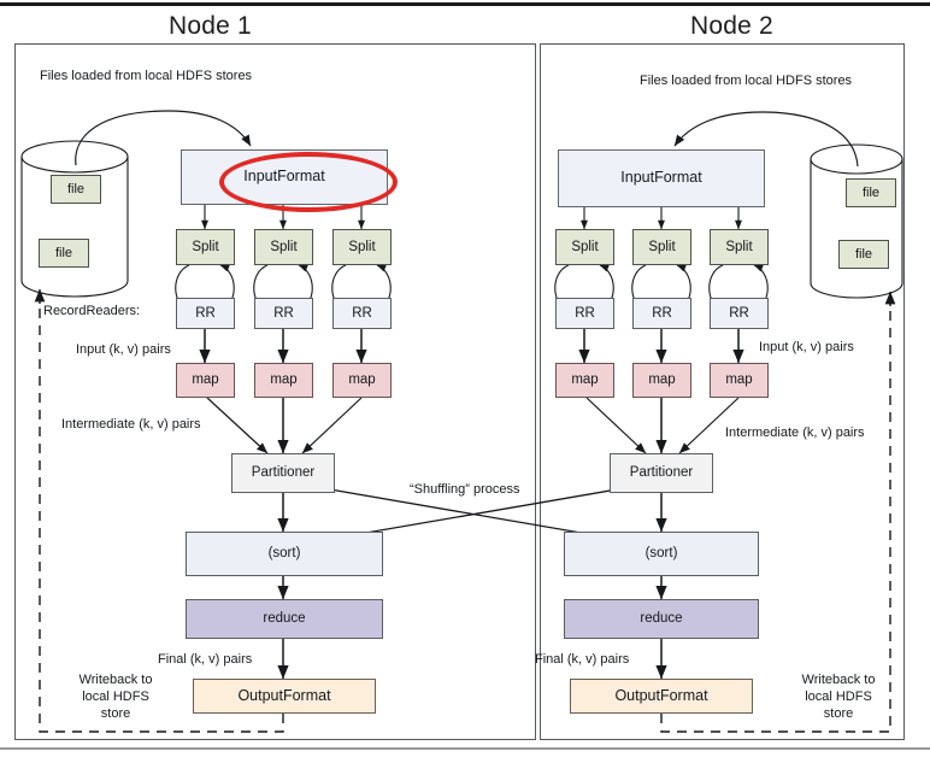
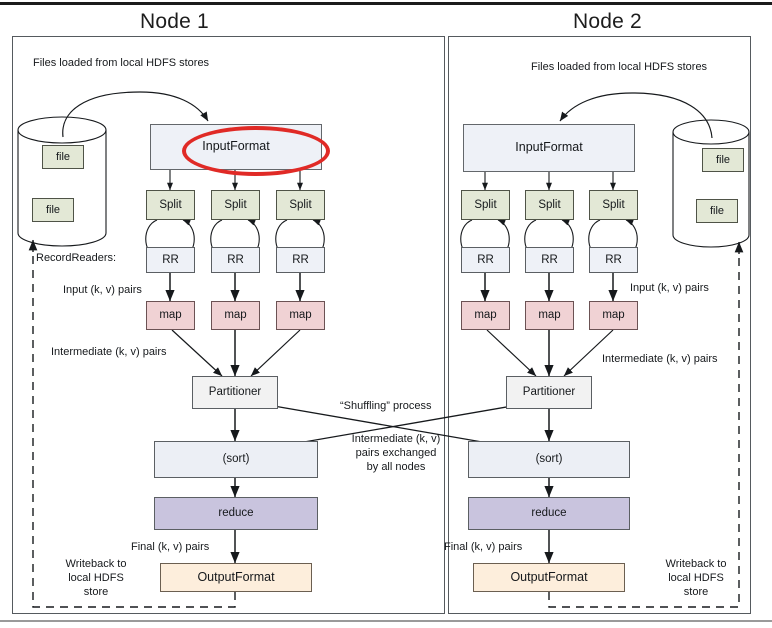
  Node 1
  Node 2
  file
  file
  InputFormat
  Split
  Split
  Split
  RR
  RR
  RR
  map
  map
  map
  Partitioner
  (sort)
  reduce
  OutputFormat
  Files loaded from local HDFS stores
  RecordReaders:
  Input (k, v) pairs
  Intermediate (k, v) pairs
  Final (k, v) pairs
  Writeback to
  local HDFS
  store
  file
  file
  InputFormat
  Split
  Split
  Split
  RR
  RR
  RR
  map
  map
  map
  Partitioner
  (sort)
  reduce
  OutputFormat
  Files loaded from local HDFS stores
  Input (k, v) pairs
  Intermediate (k, v) pairs
  Final (k, v) pairs
  Writeback to
  local HDFS
  store
  “Shuffling” process
+ Intermediate (k, v)
+ pairs exchanged
+ by all nodes
